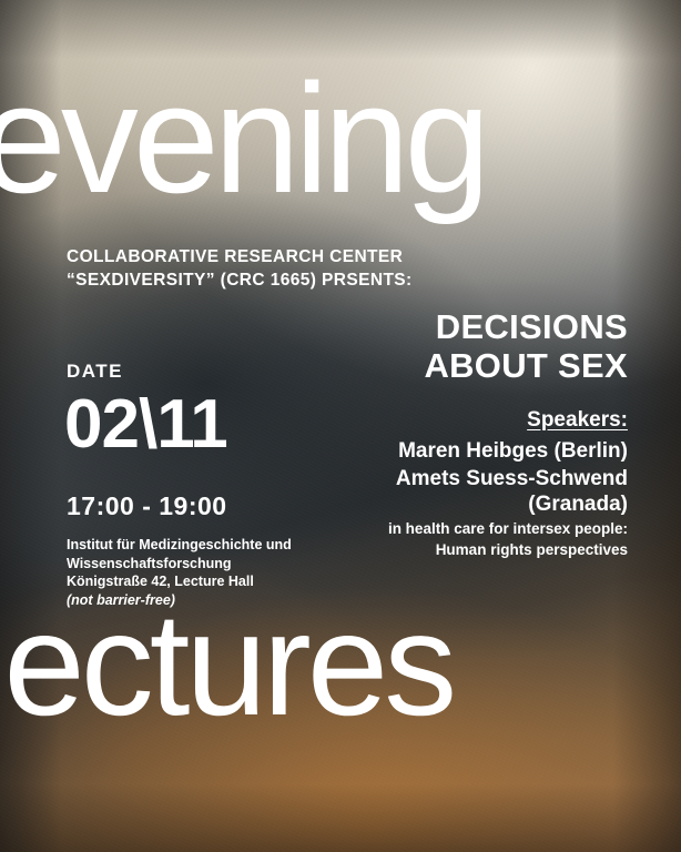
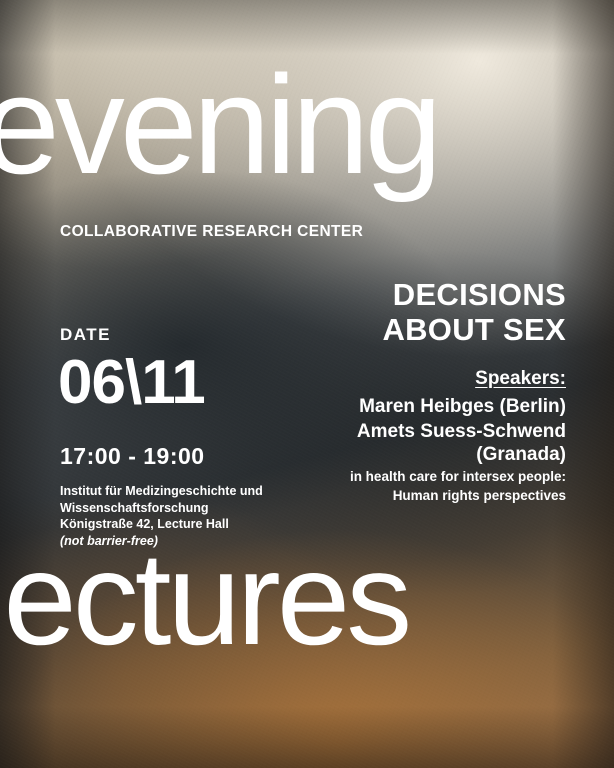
  evening
  COLLABORATIVE RESEARCH CENTER
- “SEXDIVERSITY” (CRC 1665) PRSENTS:
  DECISIONS
  ABOUT SEX
  DATE
- 02\11
+ 06\11
  17:00 - 19:00
  Institut für Medizingeschichte und
  Wissenschaftsforschung
  Königstraße 42, Lecture Hall
  (not barrier-free)
  Speakers:
  Maren Heibges (Berlin)
  Amets Suess-Schwend
  (Granada)
  in health care for intersex people:
  Human rights perspectives
  ectures
